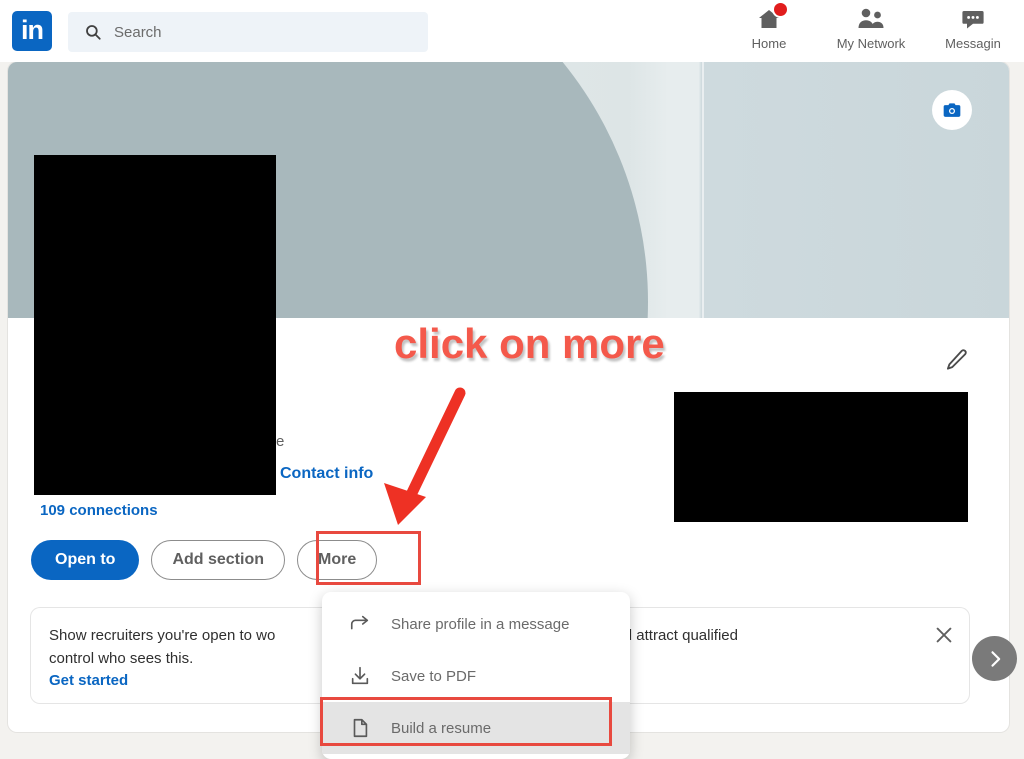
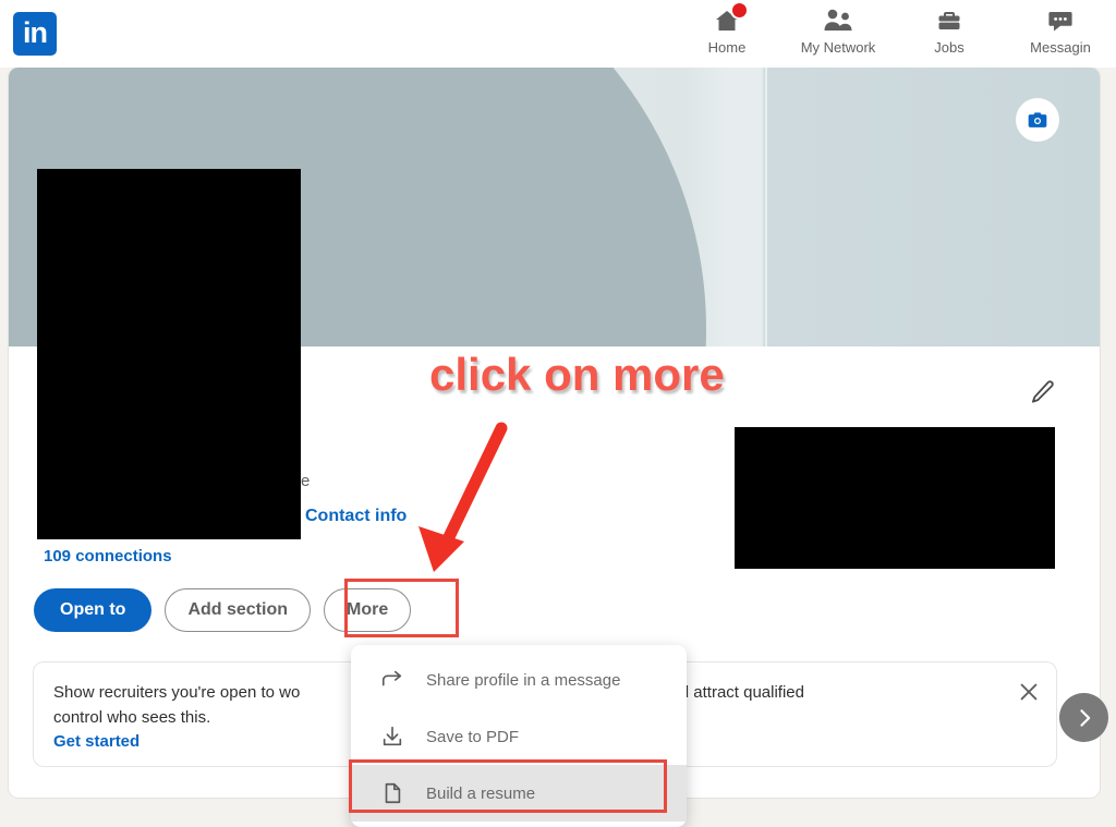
  in
- Search
  Home
  My Network
+ Jobs
  Messagin
  e
  Contact info
  109 connections
  Open to
  Add section
  More
  Show recruiters you're open to wo
  control who sees this.
  Get started
  Share profile in a message
  Save to PDF
  Build a resume
  click on more
